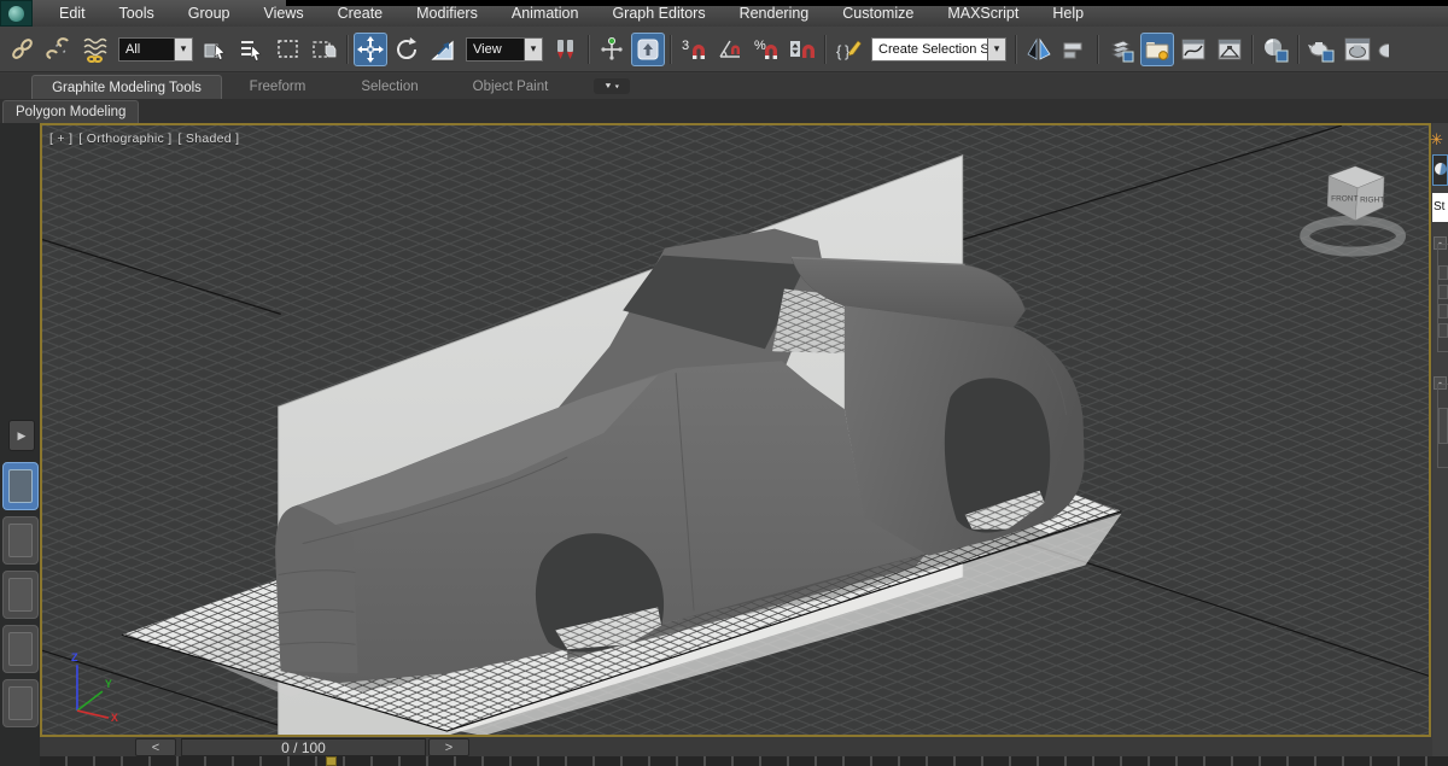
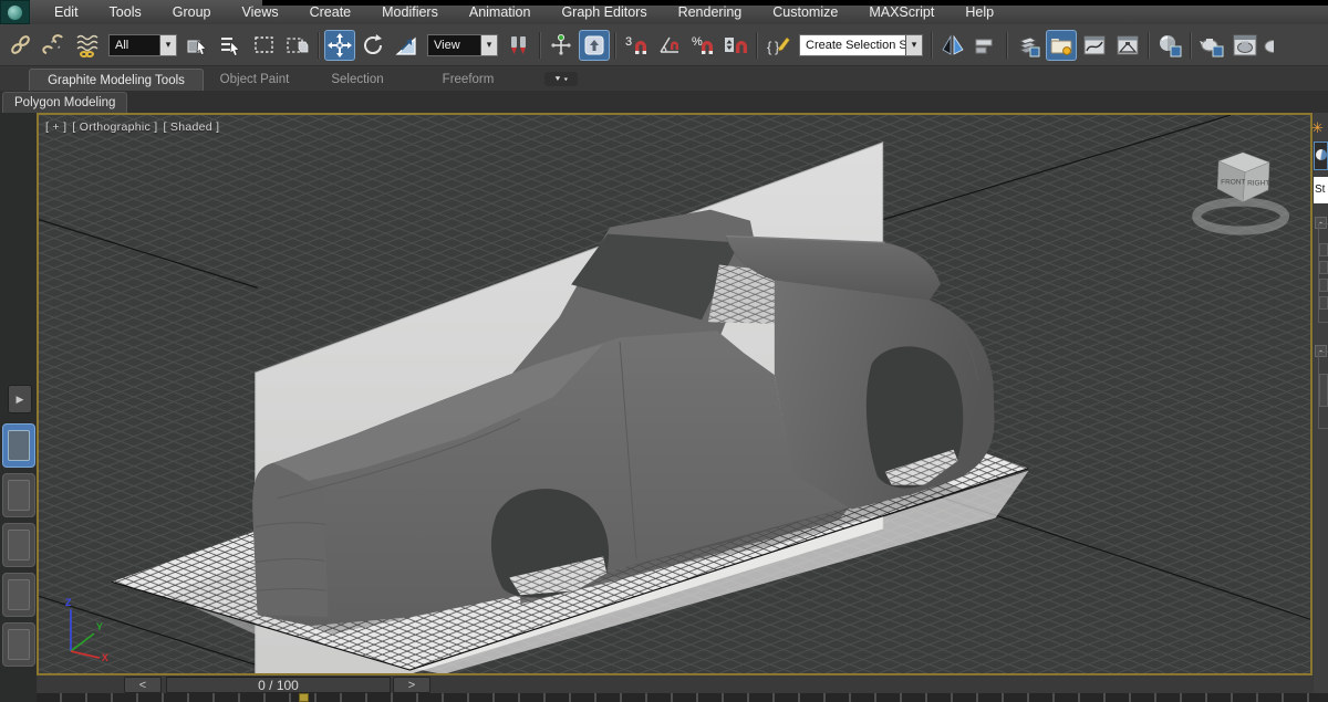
  Edit
  Tools
  Group
  Views
  Create
  Modifiers
  Animation
  Graph Editors
  Rendering
  Customize
  MAXScript
  Help
  All
  ▾
  View
  ▾
  3
  %
  {
  }
  Create Selection S
  ▾
  Graphite Modeling Tools
- Freeform
+ Object Paint
  Selection
- Object Paint
+ Freeform
  ⯆ ▾
  Polygon Modeling
  ▶
  Z
  Y
  X
  [ + ]
  [ Orthographic ]
  [ Shaded ]
  ✳
  St
  -
  -
  <
  0 / 100
  >
